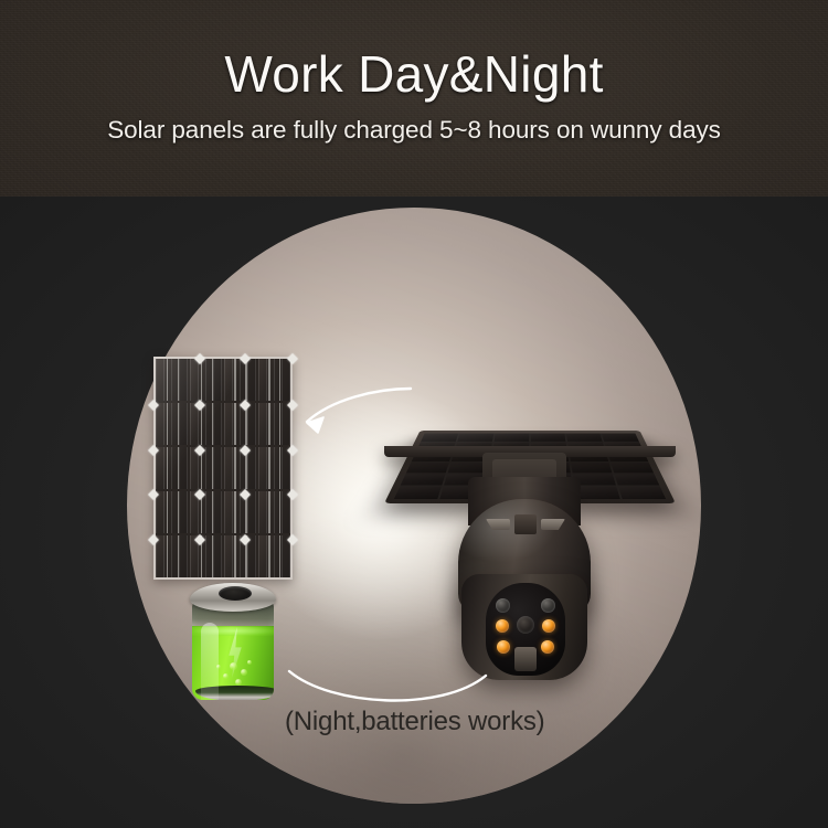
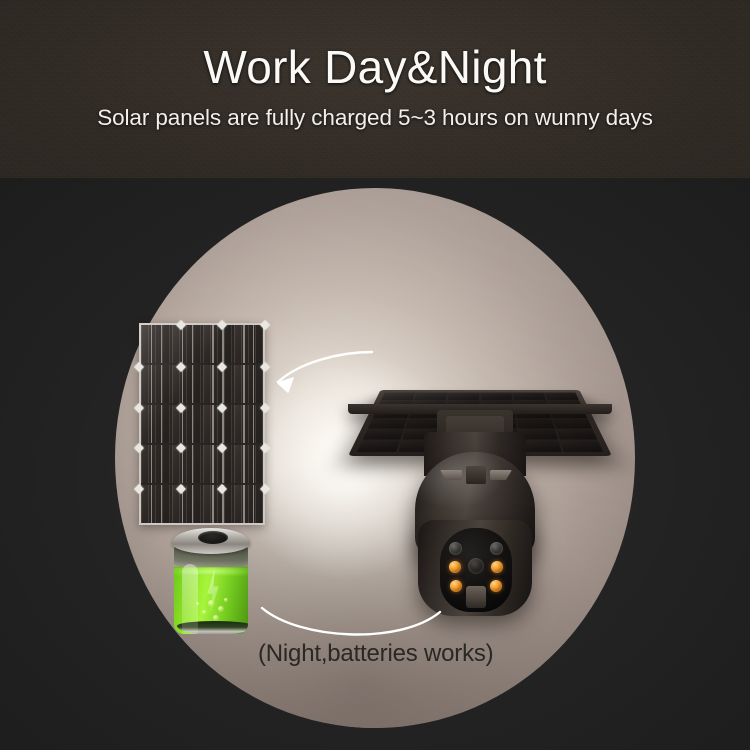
  Work Day&Night
- Solar panels are fully charged 5~8 hours on wunny days
+ Solar panels are fully charged 5~3 hours on wunny days
  (Night,batteries works)
